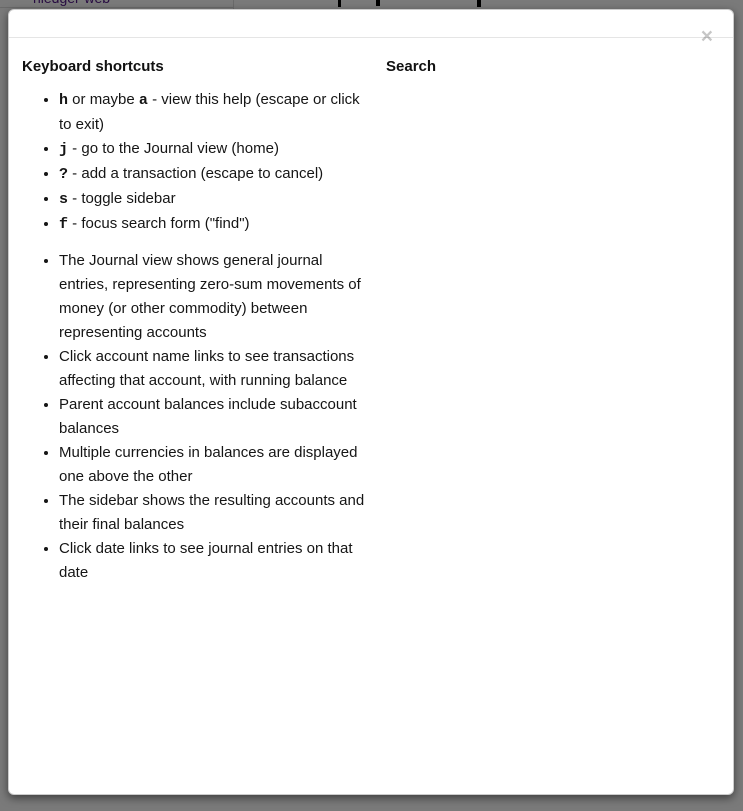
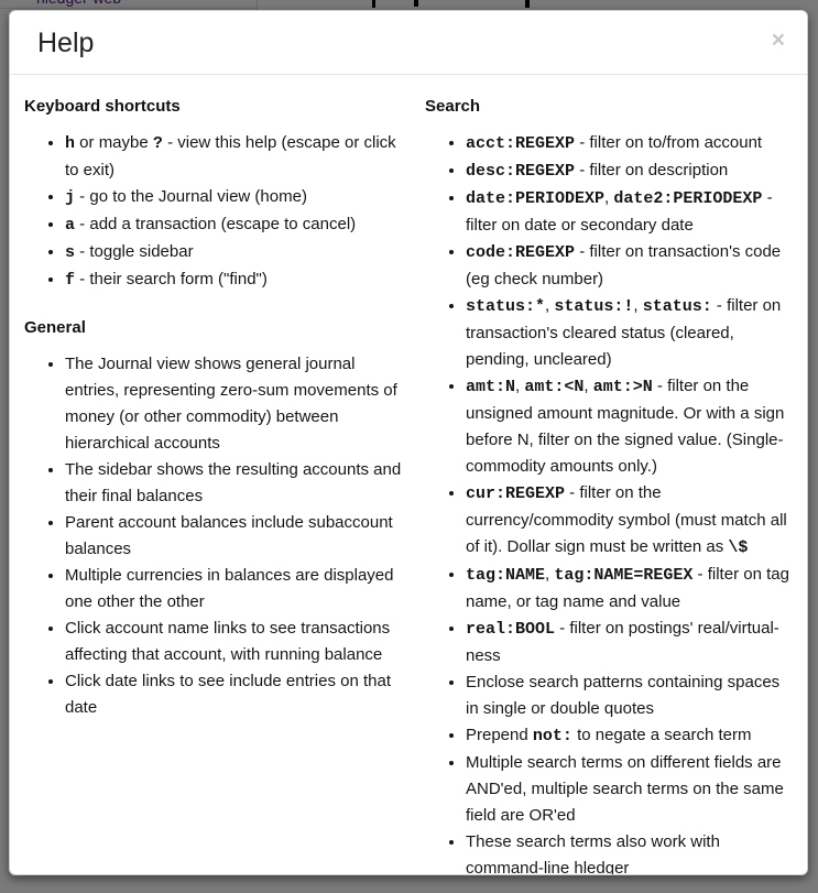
+ Help
  ×
  Keyboard shortcuts
- h or maybe a - view this help (escape or click to exit)
+ h or maybe ? - view this help (escape or click to exit)
  j - go to the Journal view (home)
- ? - add a transaction (escape to cancel)
+ a - add a transaction (escape to cancel)
  s - toggle sidebar
- f - focus search form ("find")
+ f - their search form ("find")
+ General
- The Journal view shows general journal entries, representing zero-sum movements of money (or other commodity) between representing accounts
+ The Journal view shows general journal entries, representing zero-sum movements of money (or other commodity) between hierarchical accounts
- Click account name links to see transactions affecting that account, with running balance
+ The sidebar shows the resulting accounts and their final balances
  Parent account balances include subaccount balances
- Multiple currencies in balances are displayed one above the other
+ Multiple currencies in balances are displayed one other the other
- The sidebar shows the resulting accounts and their final balances
+ Click account name links to see transactions affecting that account, with running balance
- Click date links to see journal entries on that date
+ Click date links to see include entries on that date
  Search
+ acct:REGEXP - filter on to/from account
+ desc:REGEXP - filter on description
+ date:PERIODEXP, date2:PERIODEXP - filter on date or secondary date
+ code:REGEXP - filter on transaction's code (eg check number)
+ status:*, status:!, status: - filter on transaction's cleared status (cleared, pending, uncleared)
+ amt:N, amt:<N, amt:>N - filter on the unsigned amount magnitude. Or with a sign before N, filter on the signed value. (Single-commodity amounts only.)
+ cur:REGEXP - filter on the currency/commodity symbol (must match all of it). Dollar sign must be written as \$
+ tag:NAME, tag:NAME=REGEX - filter on tag name, or tag name and value
+ real:BOOL - filter on postings' real/virtual-ness
+ Enclose search patterns containing spaces in single or double quotes
+ Prepend not: to negate a search term
+ Multiple search terms on different fields are AND'ed, multiple search terms on the same field are OR'ed
+ These search terms also work with command-line hledger
